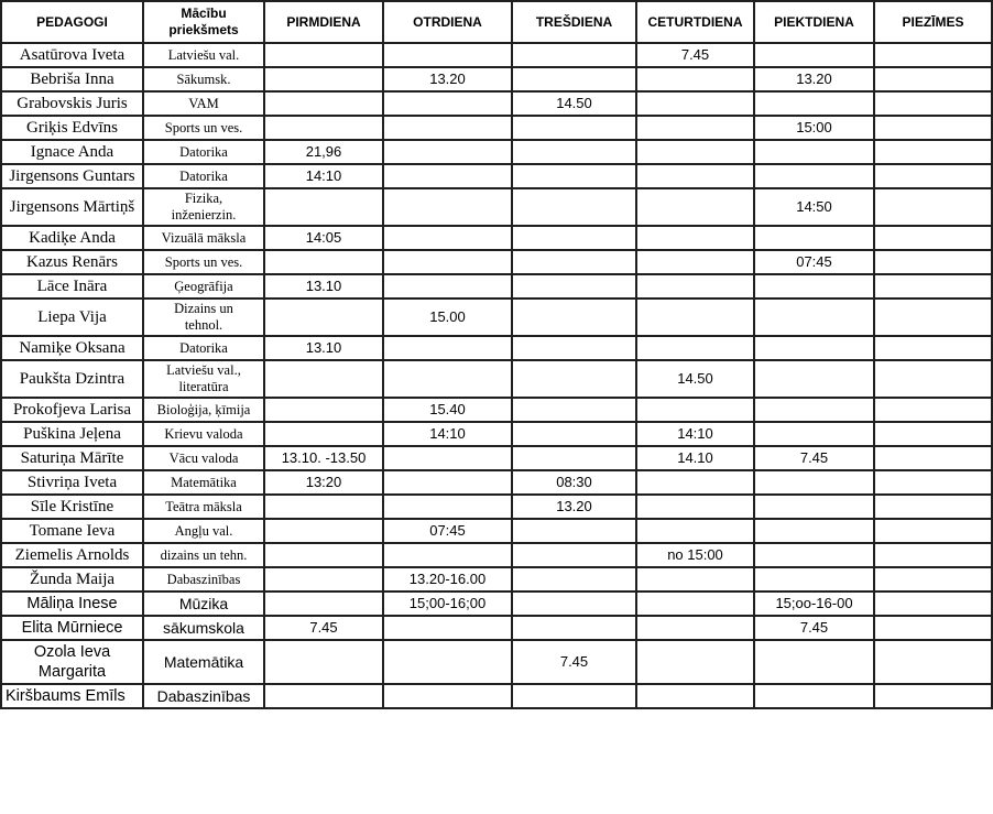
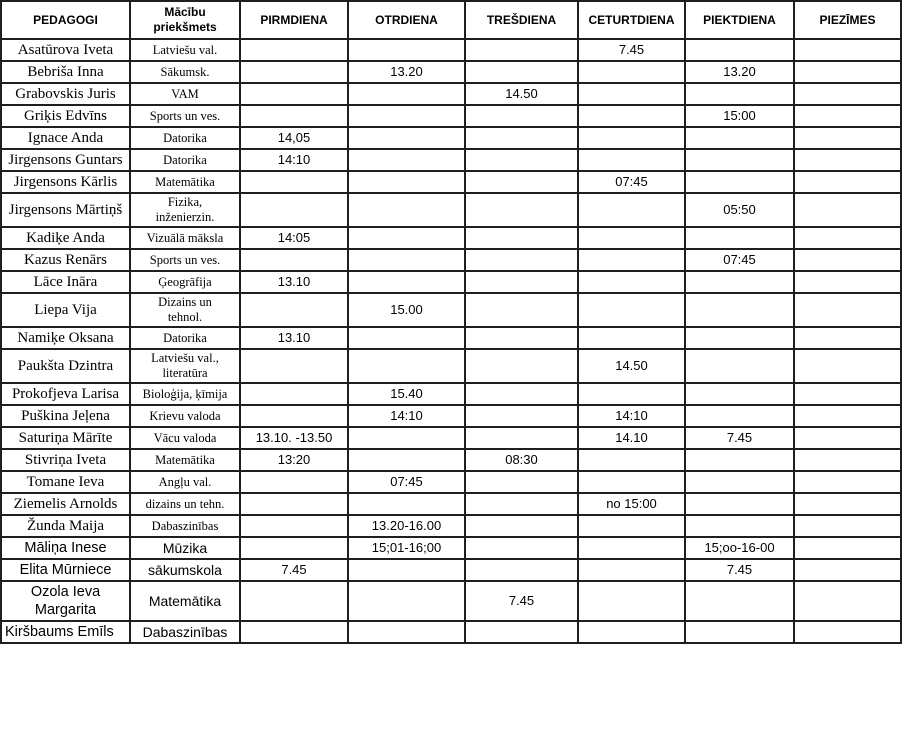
  PEDAGOGI	Mācību priekšmets	PIRMDIENA	OTRDIENA	TREŠDIENA	CETURTDIENA	PIEKTDIENA	PIEZĪMES
  Asatūrova Iveta	Latviešu val.				7.45
  Bebriša Inna	Sākumsk.		13.20			13.20
  Grabovskis Juris	VAM			14.50
  Griķis Edvīns	Sports un ves.					15:00
- Ignace Anda	Datorika	21,96
+ Ignace Anda	Datorika	14,05
  Jirgensons Guntars	Datorika	14:10
+ Jirgensons Kārlis	Matemātika				07:45
- Jirgensons Mārtiņš	Fizika, inženierzin.					14:50
+ Jirgensons Mārtiņš	Fizika, inženierzin.					05:50
  Kadiķe Anda	Vizuālā māksla	14:05
  Kazus Renārs	Sports un ves.					07:45
  Lāce Ināra	Ģeogrāfija	13.10
  Liepa Vija	Dizains un tehnol.		15.00
  Namiķe Oksana	Datorika	13.10
  Paukšta Dzintra	Latviešu val., literatūra				14.50
  Prokofjeva Larisa	Bioloģija, ķīmija		15.40
  Puškina Jeļena	Krievu valoda		14:10		14:10
  Saturiņa Mārīte	Vācu valoda	13.10. -13.50			14.10	7.45
  Stivriņa Iveta	Matemātika	13:20		08:30
- Sīle Kristīne	Teātra māksla			13.20
  Tomane Ieva	Angļu val.		07:45
  Ziemelis Arnolds	dizains un tehn.				no 15:00
  Žunda Maija	Dabaszinības		13.20-16.00
- Māliņa Inese	Mūzika		15;00-16;00			15;oo-16-00
+ Māliņa Inese	Mūzika		15;01-16;00			15;oo-16-00
  Elita Mūrniece	sākumskola	7.45				7.45
  Ozola Ieva Margarita	Matemātika			7.45
  Kiršbaums Emīls	Dabaszinības
